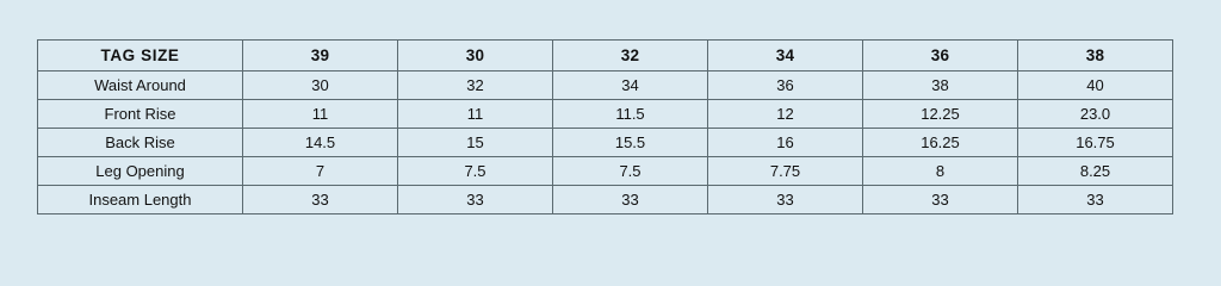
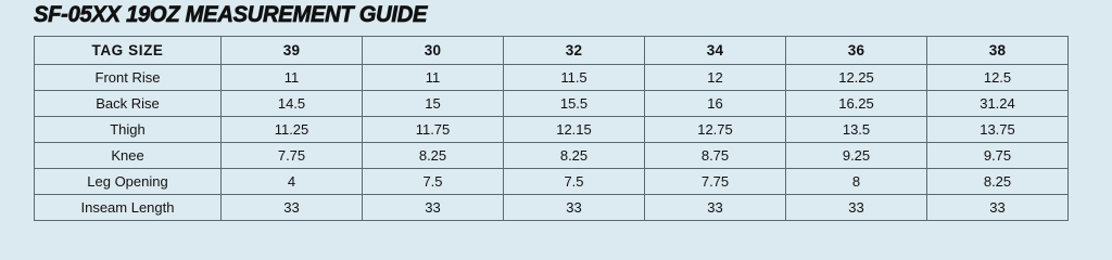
+ SF-05XX 19OZ MEASUREMENT GUIDE
  TAG SIZE	39	30	32	34	36	38
- Waist Around	30	32	34	36	38	40
- Front Rise	11	11	11.5	12	12.25	23.0
+ Front Rise	11	11	11.5	12	12.25	12.5
- Back Rise	14.5	15	15.5	16	16.25	16.75
+ Back Rise	14.5	15	15.5	16	16.25	31.24
+ Thigh	11.25	11.75	12.15	12.75	13.5	13.75
+ Knee	7.75	8.25	8.25	8.75	9.25	9.75
- Leg Opening	7	7.5	7.5	7.75	8	8.25
+ Leg Opening	4	7.5	7.5	7.75	8	8.25
  Inseam Length	33	33	33	33	33	33
